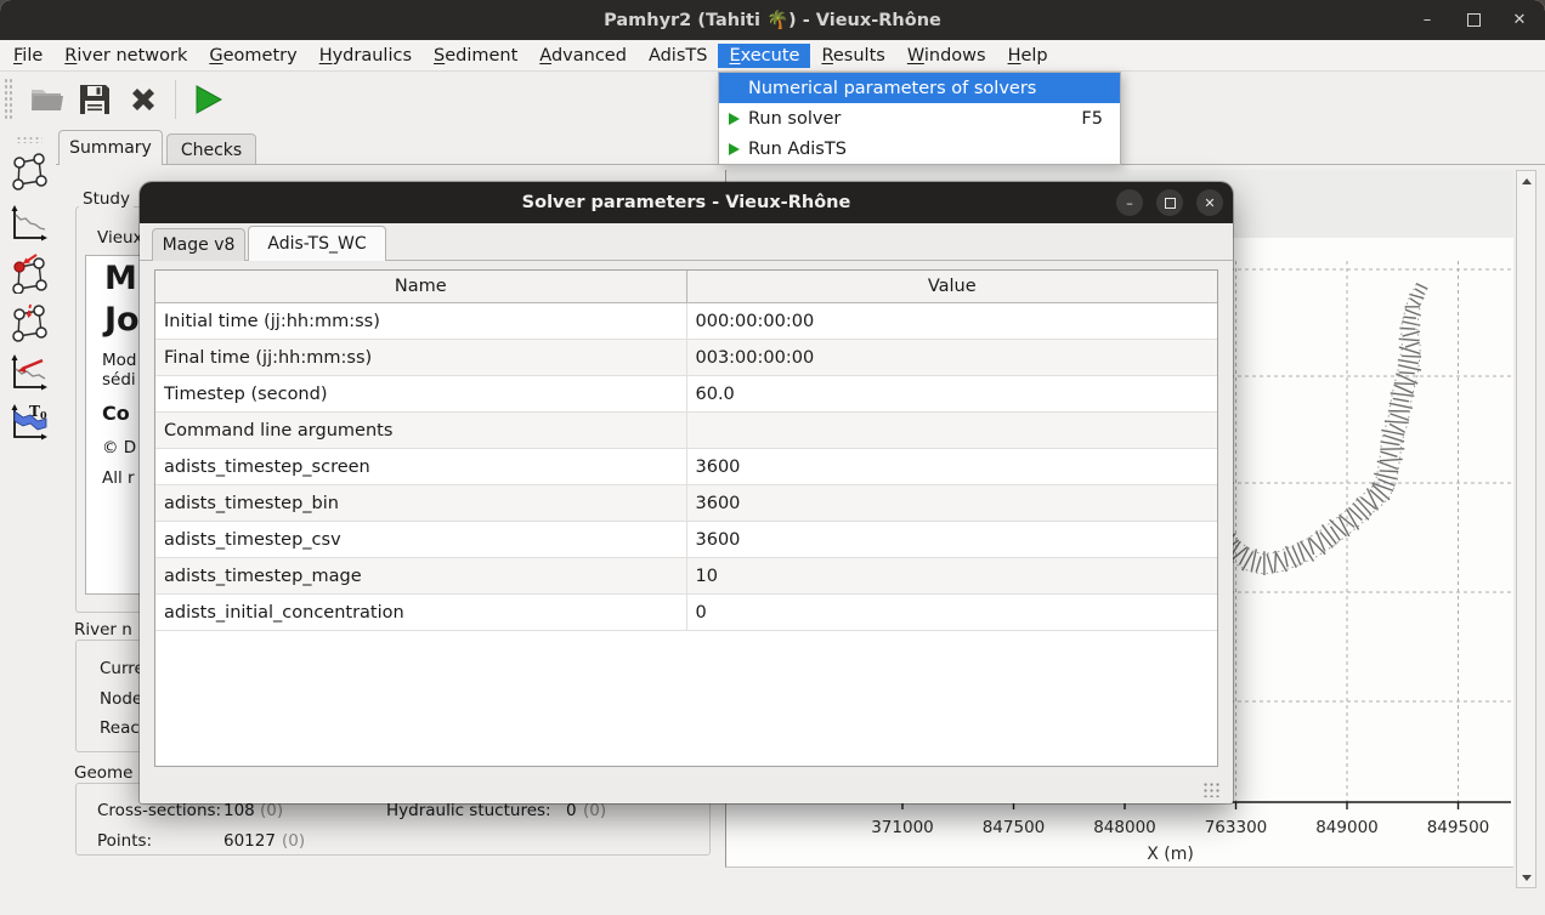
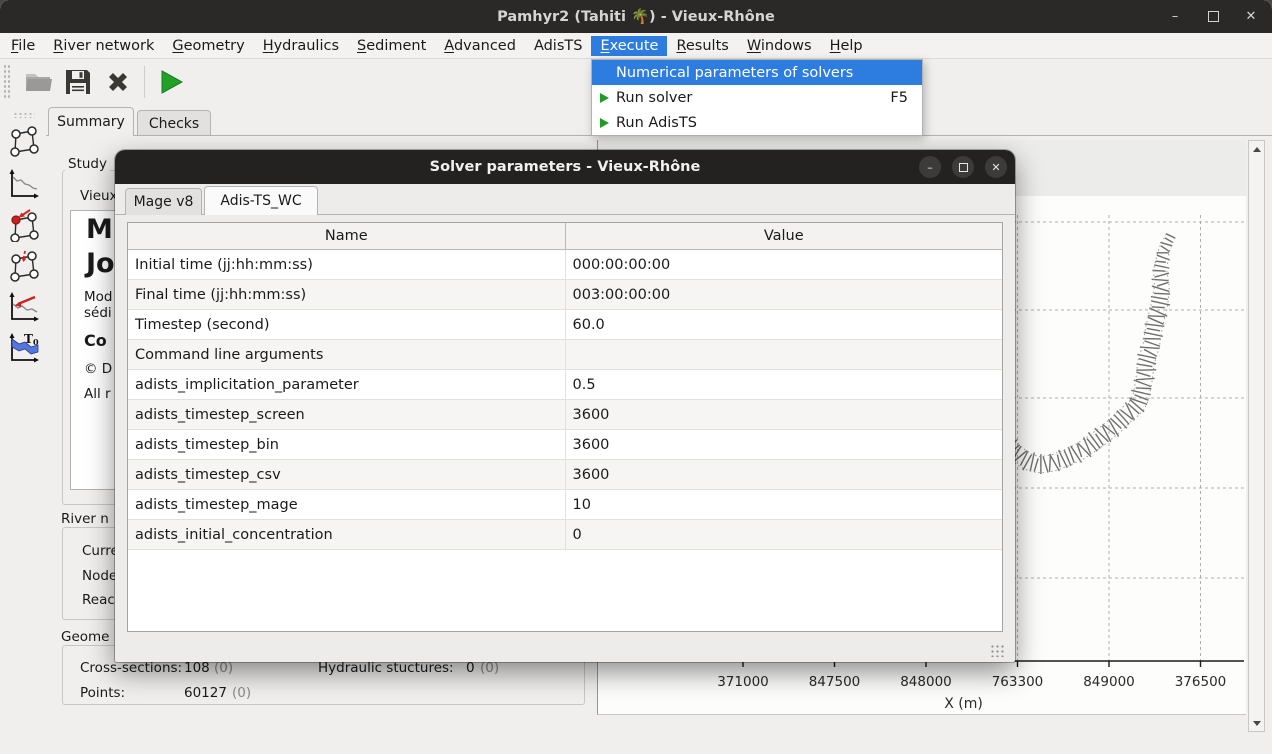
  Pamhyr2 (Tahiti 🌴) - Vieux-Rhône
  –
  ✕
  File
  River network
  Geometry
  Hydraulics
  Sediment
  Advanced
  AdisTS
  Execute
  Results
  Windows
  Help
  Summary
  Checks
  T0
  Study
  Vieux
  M
  Jo
  Mod
  sédi
  Co
  © D
  All r
  River n
  Curr
  Node
  Reac
  Geome
  Cross-sections:
  108
  (0)
  Points:
  60127
  (0)
  Hydraulic stuctures:
  0
  (0)
  371000
  847500
  848000
  763300
  849000
- 849500
+ 376500
  X (m)
  Numerical parameters of solvers
  Run solver
  F5
  Run AdisTS
  Solver parameters - Vieux-Rhône
  –
  ✕
  Mage v8
  Adis-TS_WC
  Name	Value
  Initial time (jj:hh:mm:ss)	000:00:00:00
  Final time (jj:hh:mm:ss)	003:00:00:00
  Timestep (second)	60.0
  Command line arguments
+ adists_implicitation_parameter	0.5
  adists_timestep_screen	3600
  adists_timestep_bin	3600
  adists_timestep_csv	3600
  adists_timestep_mage	10
  adists_initial_concentration	0
